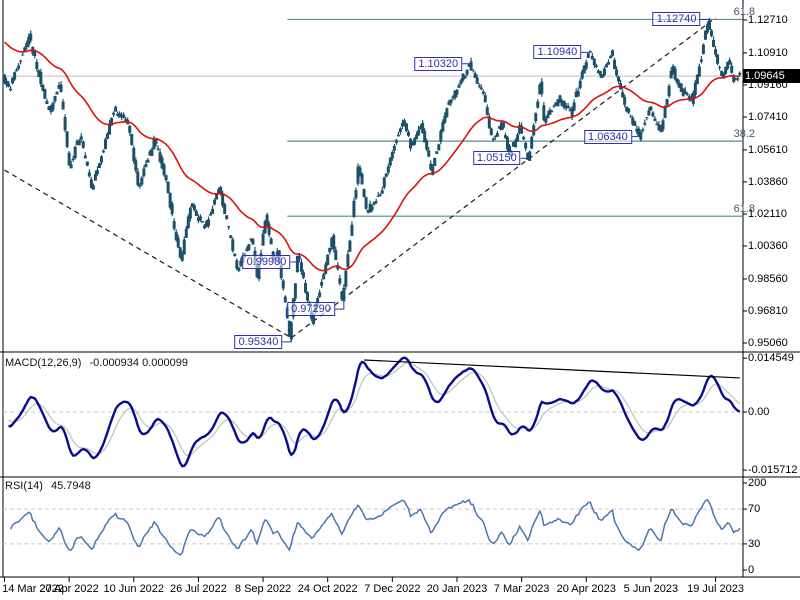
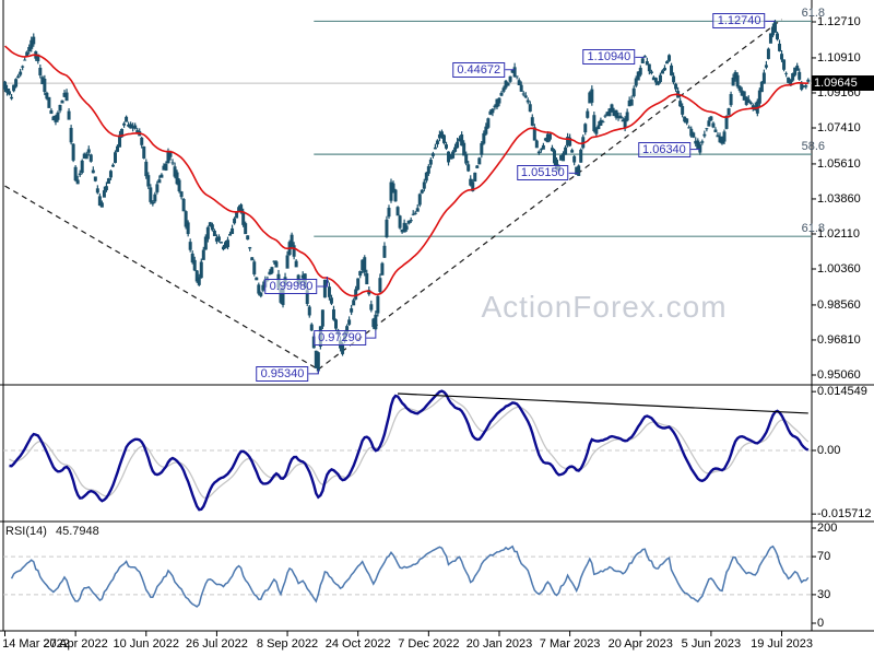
- MACD(12,26,9) -0.000934 0.000099
  RSI(14) 45.7948
+ ActionForex.com
  1.09645
  61.8
- 38.2
+ 58.6
  61.8
  1.12740
  1.10940
- 1.10320
+ 0.44672
  1.06340
  1.05150
  0.99980
  0.97290
  0.95340
  1.12710
  1.10910
  1.09160
  1.07410
  1.05610
  1.03860
  1.02110
  1.00360
  0.98560
  0.96810
  0.95060
  0.014549
  0.00
  -0.015712
  200
  70
  30
  0
  14 Mar 2022
  27 Apr 2022
  10 Jun 2022
  26 Jul 2022
  8 Sep 2022
  24 Oct 2022
  7 Dec 2022
  20 Jan 2023
  7 Mar 2023
  20 Apr 2023
  5 Jun 2023
  19 Jul 2023
